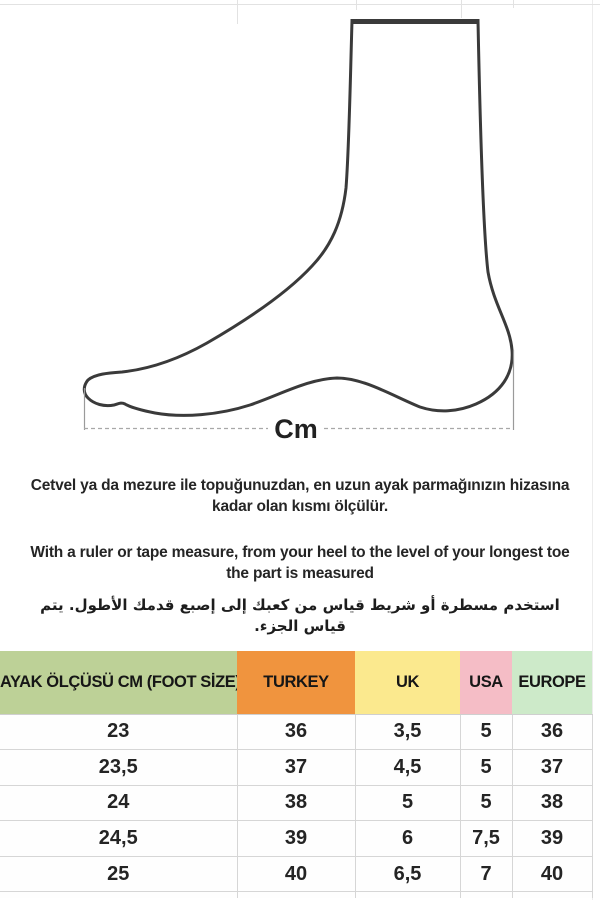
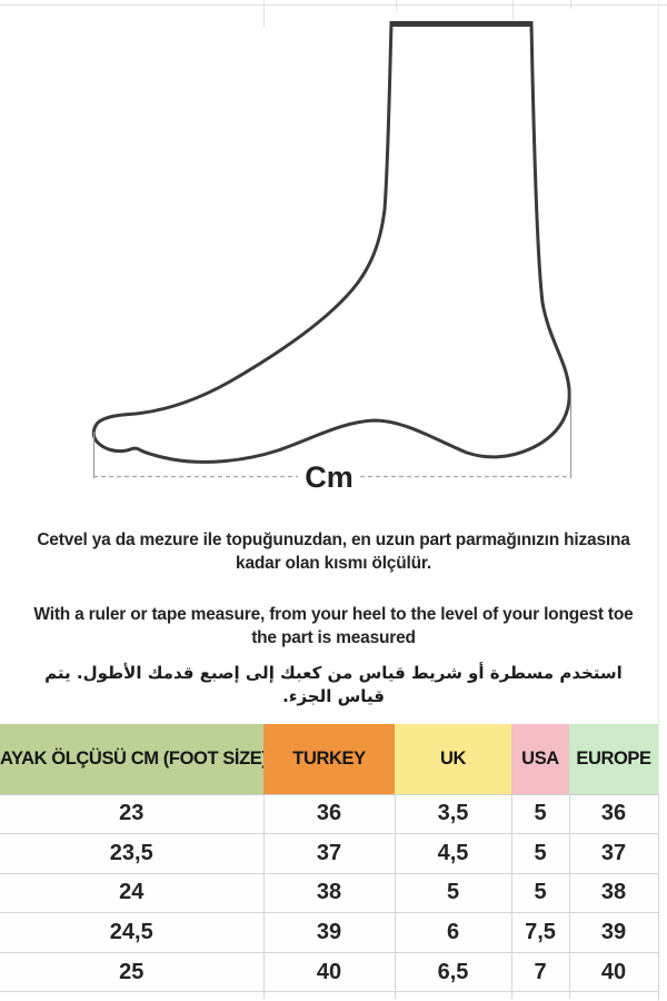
  Cm
- Cetvel ya da mezure ile topuğunuzdan, en uzun ayak parmağınızın hizasına kadar olan kısmı ölçülür.
+ Cetvel ya da mezure ile topuğunuzdan, en uzun part parmağınızın hizasına kadar olan kısmı ölçülür.
  With a ruler or tape measure, from your heel to the level of your longest toe the part is measured
  استخدم مسطرة أو شريط قياس من كعبك إلى إصبع قدمك الأطول. يتم قياس الجزء.
  AYAK ÖLÇÜSÜ CM (FOOT SİZE	TURKEY	UK	USA	EUROPE
  23	36	3,5	5	36
  23,5	37	4,5	5	37
  24	38	5	5	38
  24,5	39	6	7,5	39
  25	40	6,5	7	40
